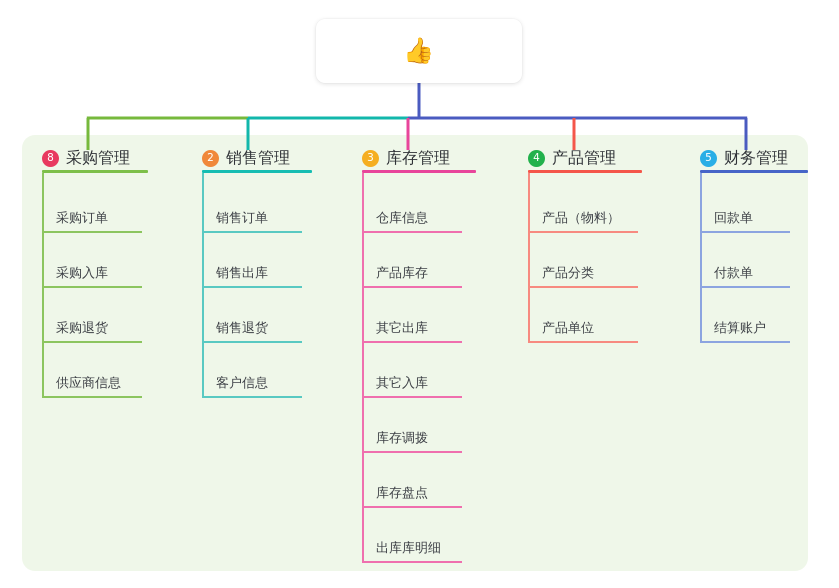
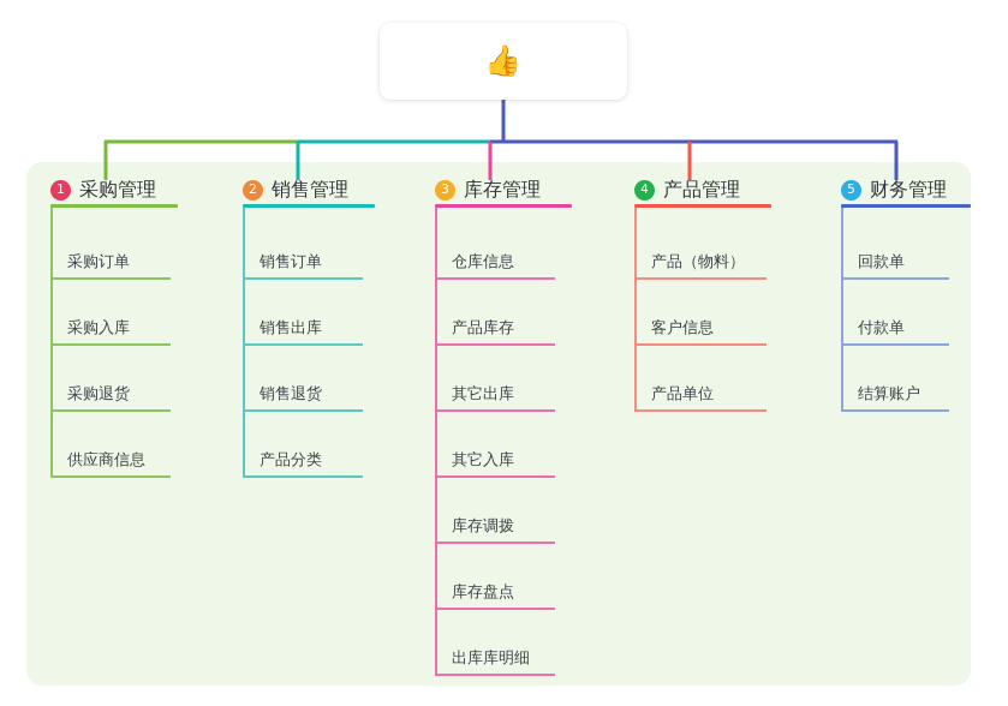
  👍
- 8
+ 1
  采购管理
  采购订单
  采购入库
  采购退货
  供应商信息
  2
  销售管理
  销售订单
  销售出库
  销售退货
- 客户信息
+ 产品分类
  3
  库存管理
  仓库信息
  产品库存
  其它出库
  其它入库
  库存调拨
  库存盘点
  出库库明细
  4
  产品管理
  产品（物料）
- 产品分类
+ 客户信息
  产品单位
  5
  财务管理
  回款单
  付款单
  结算账户
